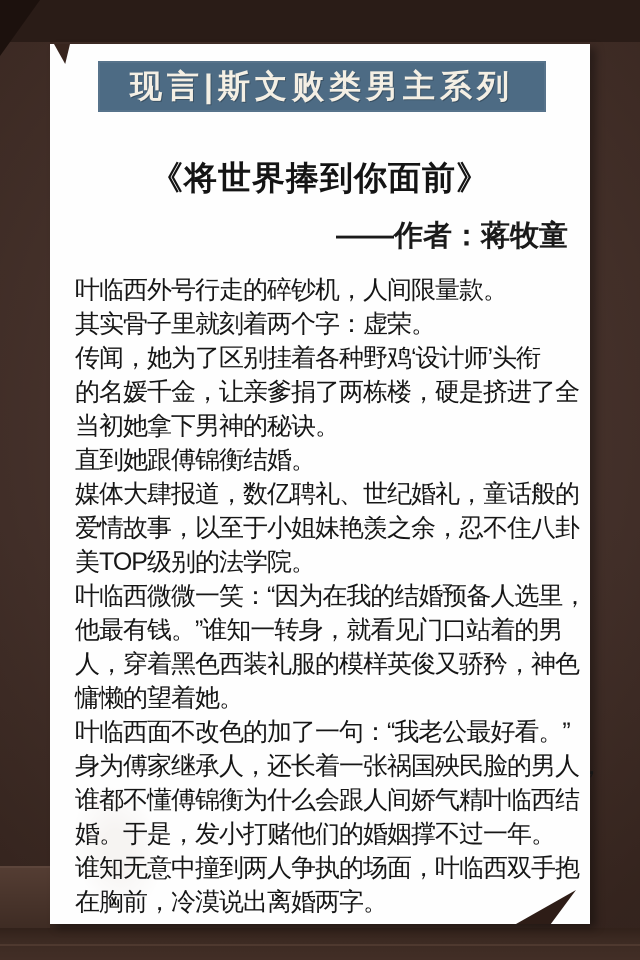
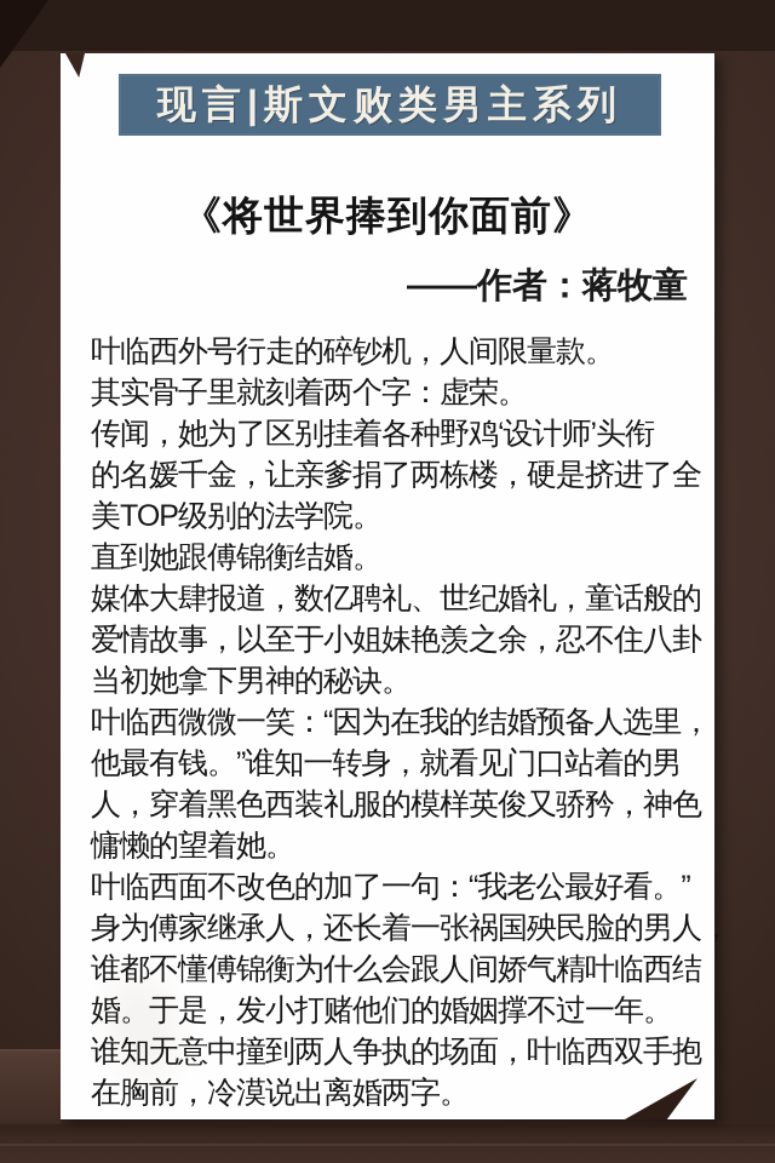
  《将世界捧到你面前》
  ——作者：蒋牧童
  叶临西外号行走的碎钞机，人间限量款。
  其实骨子里就刻着两个字：虚荣。
  传闻，她为了区别挂着各种野鸡‘设计师’头衔
  的名媛千金，让亲爹捐了两栋楼，硬是挤进了全
- 当初她拿下男神的秘诀。
+ 美TOP级别的法学院。
  直到她跟傅锦衡结婚。
  媒体大肆报道，数亿聘礼、世纪婚礼，童话般的
  爱情故事，以至于小姐妹艳羡之余，忍不住八卦
- 美TOP级别的法学院。
+ 当初她拿下男神的秘诀。
  叶临西微微一笑：“因为在我的结婚预备人选里，
  他最有钱。”谁知一转身，就看见门口站着的男
  人，穿着黑色西装礼服的模样英俊又骄矜，神色
  慵懒的望着她。
  叶临西面不改色的加了一句：“我老公最好看。”
  身为傅家继承人，还长着一张祸国殃民脸的男人，
  谁都不懂傅锦衡为什么会跟人间娇气精叶临西结
  婚。于是，发小打赌他们的婚姻撑不过一年。
  谁知无意中撞到两人争执的场面，叶临西双手抱
  在胸前，冷漠说出离婚两字。
  现言|斯文败类男主系列
